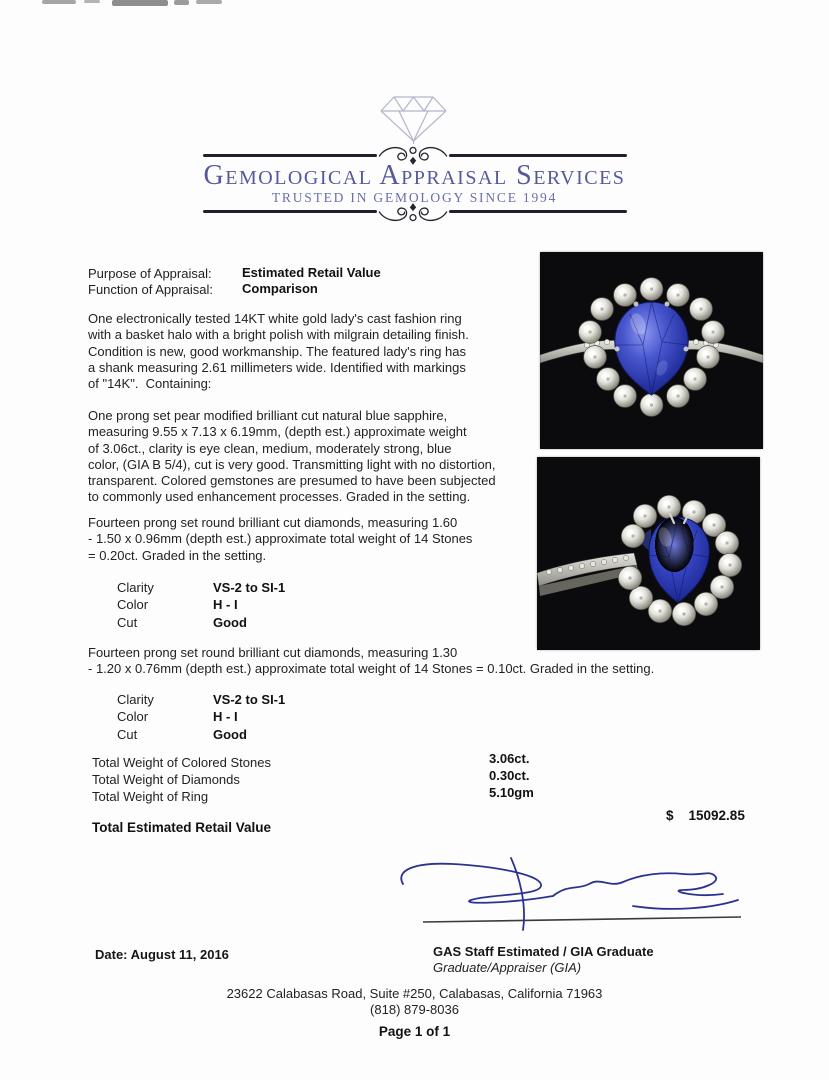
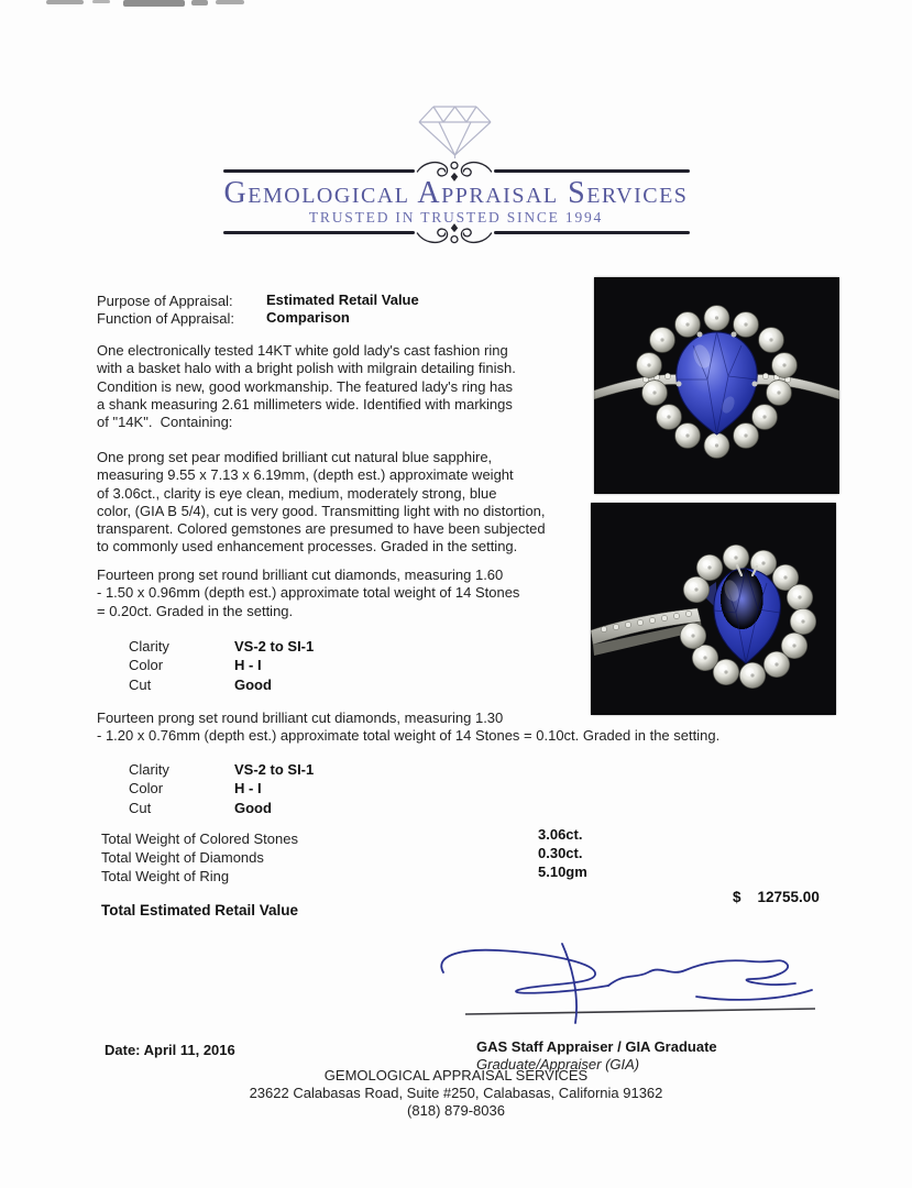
  Gemological Appraisal Services
- TRUSTED IN GEMOLOGY SINCE 1994
+ TRUSTED IN TRUSTED SINCE 1994
  Purpose of Appraisal:
  Estimated Retail Value
  Function of Appraisal:
  Comparison
  One electronically tested 14KT white gold lady's cast fashion ring
  with a basket halo with a bright polish with milgrain detailing finish.
  Condition is new, good workmanship. The featured lady's ring has
  a shank measuring 2.61 millimeters wide. Identified with markings
  of "14K". Containing:
  One prong set pear modified brilliant cut natural blue sapphire,
  measuring 9.55 x 7.13 x 6.19mm, (depth est.) approximate weight
  of 3.06ct., clarity is eye clean, medium, moderately strong, blue
  color, (GIA B 5/4), cut is very good. Transmitting light with no distortion,
  transparent. Colored gemstones are presumed to have been subjected
  to commonly used enhancement processes. Graded in the setting.
  Fourteen prong set round brilliant cut diamonds, measuring 1.60
  - 1.50 x 0.96mm (depth est.) approximate total weight of 14 Stones
  = 0.20ct. Graded in the setting.
  Clarity
  VS-2 to SI-1
  Color
  H - I
  Cut
  Good
  Fourteen prong set round brilliant cut diamonds, measuring 1.30
  - 1.20 x 0.76mm (depth est.) approximate total weight of 14 Stones = 0.10ct. Graded in the setting.
  Clarity
  VS-2 to SI-1
  Color
  H - I
  Cut
  Good
  Total Weight of Colored Stones
  Total Weight of Diamonds
  Total Weight of Ring
  3.06ct.
  0.30ct.
  5.10gm
  Total Estimated Retail Value
  $
- 15092.85
+ 12755.00
- GAS Staff Estimated / GIA Graduate
+ GAS Staff Appraiser / GIA Graduate
  Graduate/Appraiser (GIA)
- Date: August 11, 2016
+ Date: April 11, 2016
+ GEMOLOGICAL APPRAISAL SERVICES
- 23622 Calabasas Road, Suite #250, Calabasas, California 71963
+ 23622 Calabasas Road, Suite #250, Calabasas, California 91362
  (818) 879-8036
- Page 1 of 1
